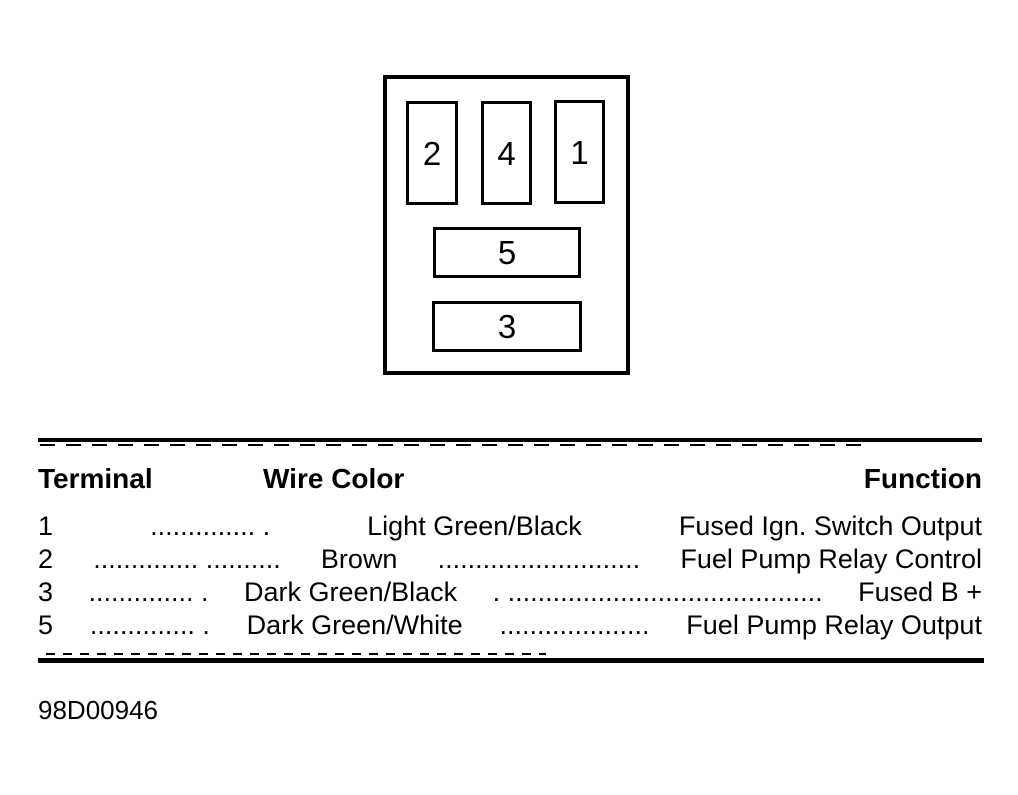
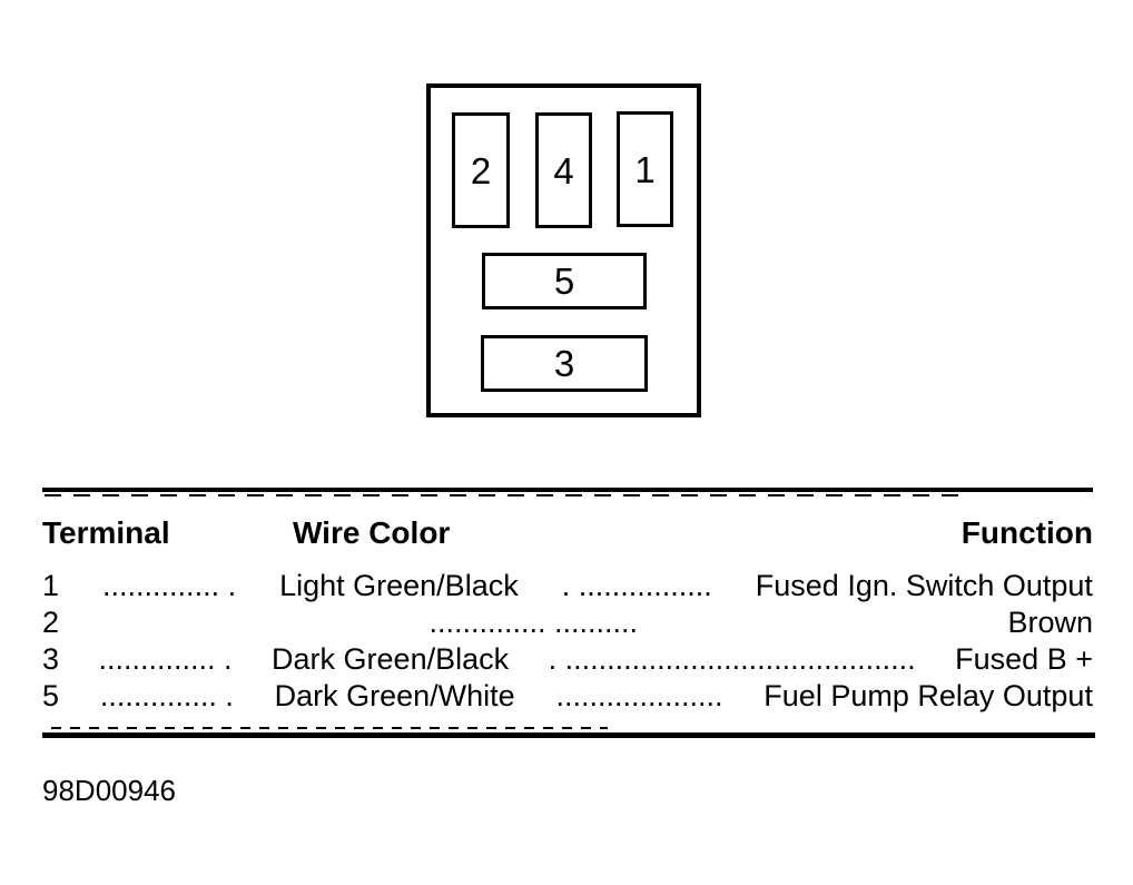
  2
  4
  1
  5
  3
  Terminal
  Wire Color
  Function
  1
  .............. .
  Light Green/Black
+ . ................
  Fused Ign. Switch Output
  2
  .............. ..........
  Brown
- ...........................
- Fuel Pump Relay Control
  3
  .............. .
  Dark Green/Black
  . ..........................................
  Fused B +
  5
  .............. .
  Dark Green/White
  ....................
  Fuel Pump Relay Output
  98D00946
